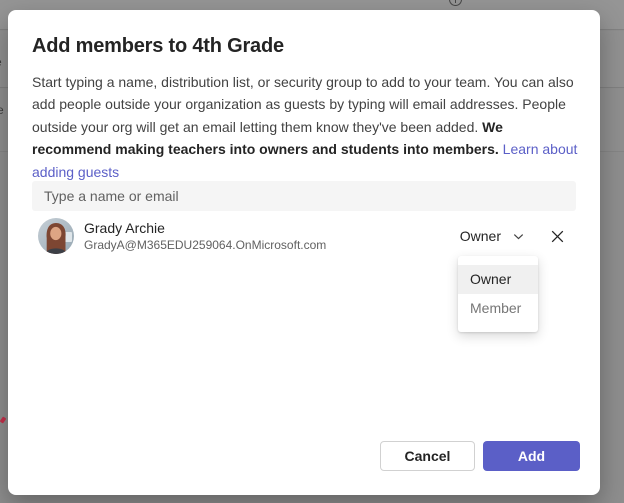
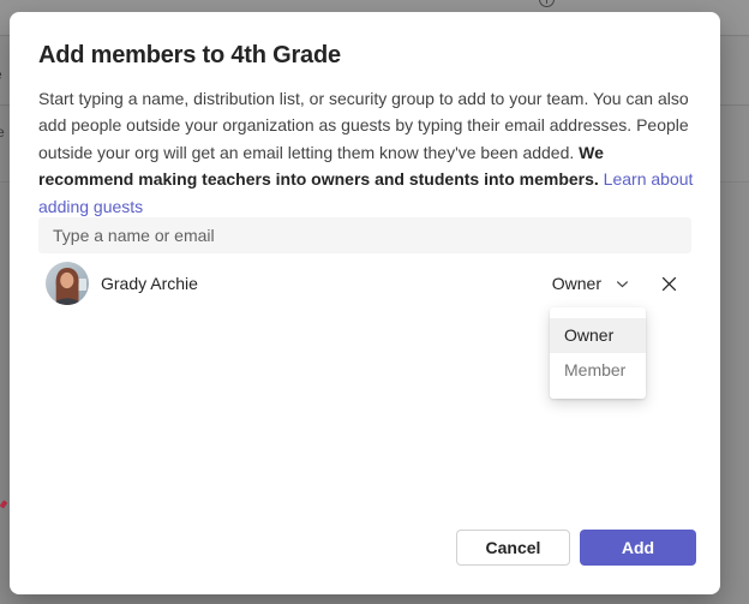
  Add members to 4th Grade
- Start typing a name, distribution list, or security group to add to your team. You can also add people outside your organization as guests by typing will email addresses. People outside your org will get an email letting them know they've been added. We recommend making teachers into owners and students into members. Learn about adding guests
+ Start typing a name, distribution list, or security group to add to your team. You can also add people outside your organization as guests by typing their email addresses. People outside your org will get an email letting them know they've been added. We recommend making teachers into owners and students into members. Learn about adding guests
  Type a name or email
  Grady Archie
- GradyA@M365EDU259064.OnMicrosoft.com
  Owner
  Owner
  Member
  Cancel
  Add
